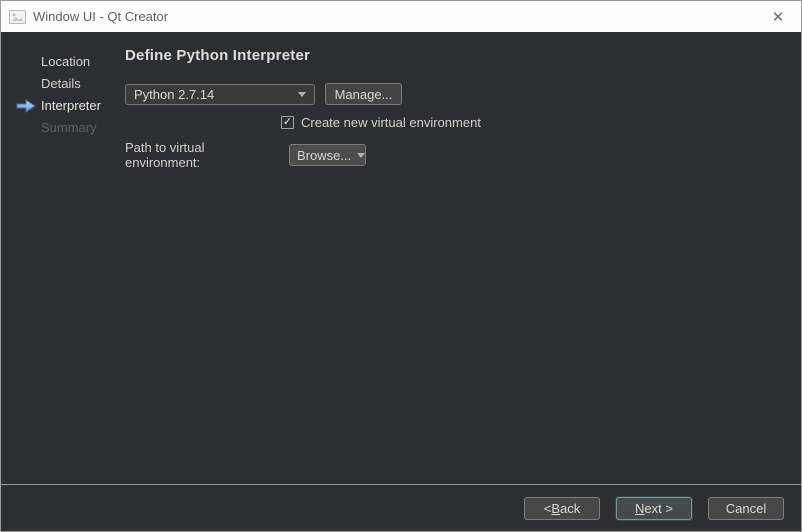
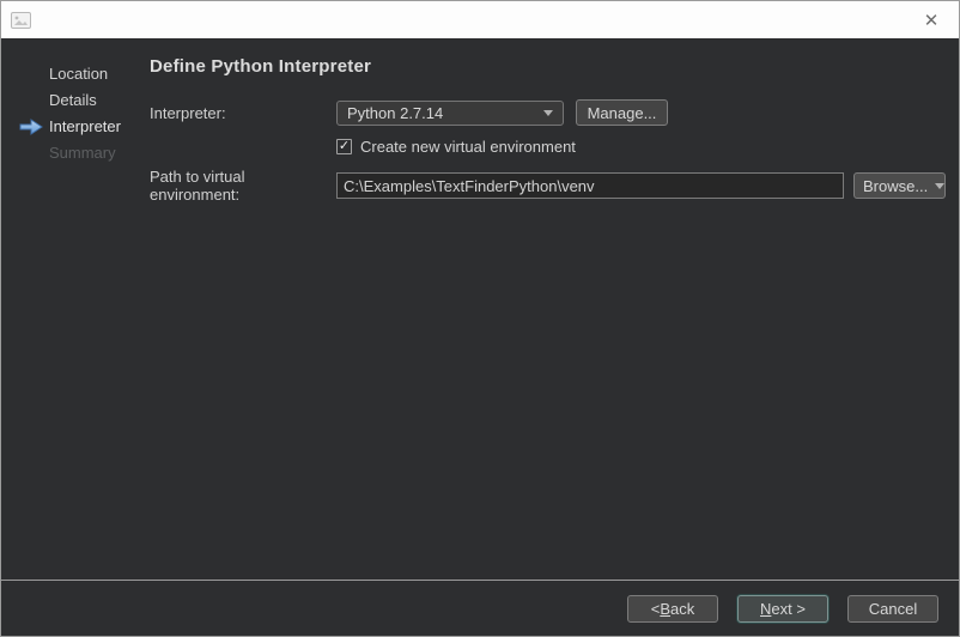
- Window UI - Qt Creator
  ✕
  Location
  Details
  Interpreter
  Summary
  Define Python Interpreter
+ Interpreter:
  Python 2.7.14
  Manage...
  ✓
  Create new virtual environment
  Path to virtual environment:
+ C:\Examples\TextFinderPython\venv
  Browse...
  <
  B
  ack
  N
  ext >
  Cancel
